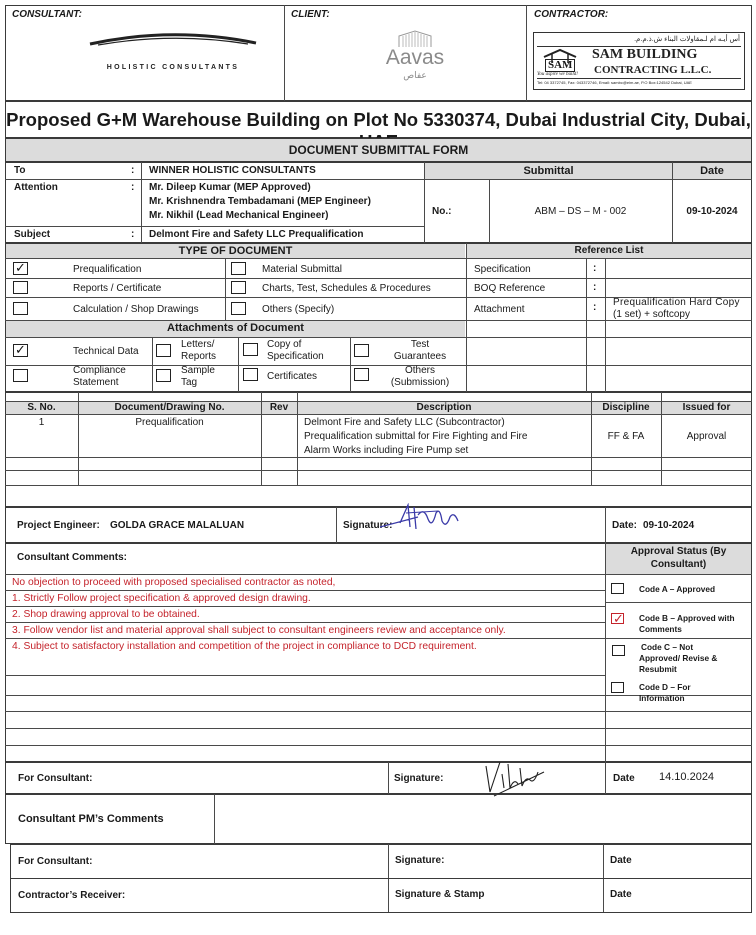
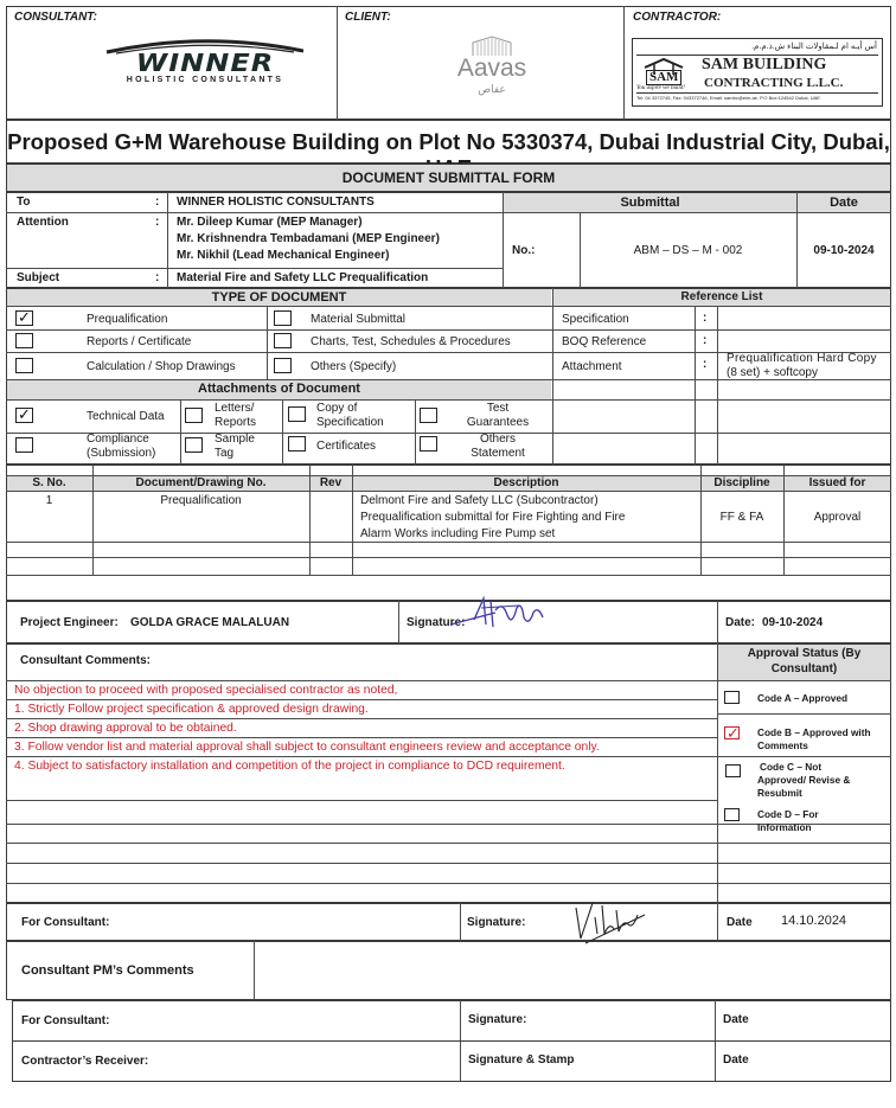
  CONSULTANT:
  CLIENT:
  CONTRACTOR:
+ WINNER
  Aavas
  عفاص
  SAM
  SAM BUILDING
  CONTRACTING L.L.C.
  Proposed G+M Warehouse Building on Plot No 5330374, Dubai Industrial City, Dubai,
  DOCUMENT SUBMITTAL FORM
  To
  :
  WINNER HOLISTIC CONSULTANTS
  Attention
  :
- Mr. Dileep Kumar (MEP Approved)
+ Mr. Dileep Kumar (MEP Manager)
  Mr. Krishnendra Tembadamani (MEP Engineer)
  Mr. Nikhil (Lead Mechanical Engineer)
  Subject
  :
- Delmont Fire and Safety LLC Prequalification
+ Material Fire and Safety LLC Prequalification
  Submittal
  Date
  No.:
  ABM – DS – M - 002
  09-10-2024
  TYPE OF DOCUMENT
  Reference List
  ✓
  Prequalification
  Material Submittal
  Reports / Certificate
  Charts, Test, Schedules & Procedures
  Calculation / Shop Drawings
  Others (Specify)
  Specification
  :
  BOQ Reference
  :
  Attachment
  :
  Prequalification Hard Copy
- (1 set) + softcopy
+ (8 set) + softcopy
  Attachments of Document
  ✓
  Technical Data
  Letters/
  Reports
  Copy of
  Specification
  Test
  Guarantees
  Compliance
- Statement
+ (Submission)
  Sample
  Tag
  Certificates
  Others
- (Submission)
+ Statement
  S. No.
  Document/Drawing No.
  Rev
  Description
  Discipline
  Issued for
  1
  Prequalification
  Delmont Fire and Safety LLC (Subcontractor)
  Prequalification submittal for Fire Fighting and Fire
  Alarm Works including Fire Pump set
  FF & FA
  Approval
  Project Engineer:
  GOLDA GRACE MALALUAN
  Signatur:
  Date:
  09-10-2024
  Consultant Comments:
  Approval Status (By
  Consultant)
  No objection to proceed with proposed specialised contractor as noted,
  1. Strictly Follow project specification & approved design drawing.
  2. Shop drawing approval to be obtained.
  3. Follow vendor list and material approval shall subject to consultant engineers review and acceptance only.
  4. Subject to satisfactory installation and competition of the project in compliance to DCD requirement.
  Code A – Approved
  ✓
  Code B – Approved with
  Comments
  Code C – Not
  Approved/ Revise &
  Resubmit
  Code D – For
  Information
  For Consultant:
  Signature:
  Date
  14.10.2024
  Consultant PM’s Comments
  For Consultant:
  Signature:
  Date
  Contractor’s Receiver:
  Signature & Stamp
  Date
